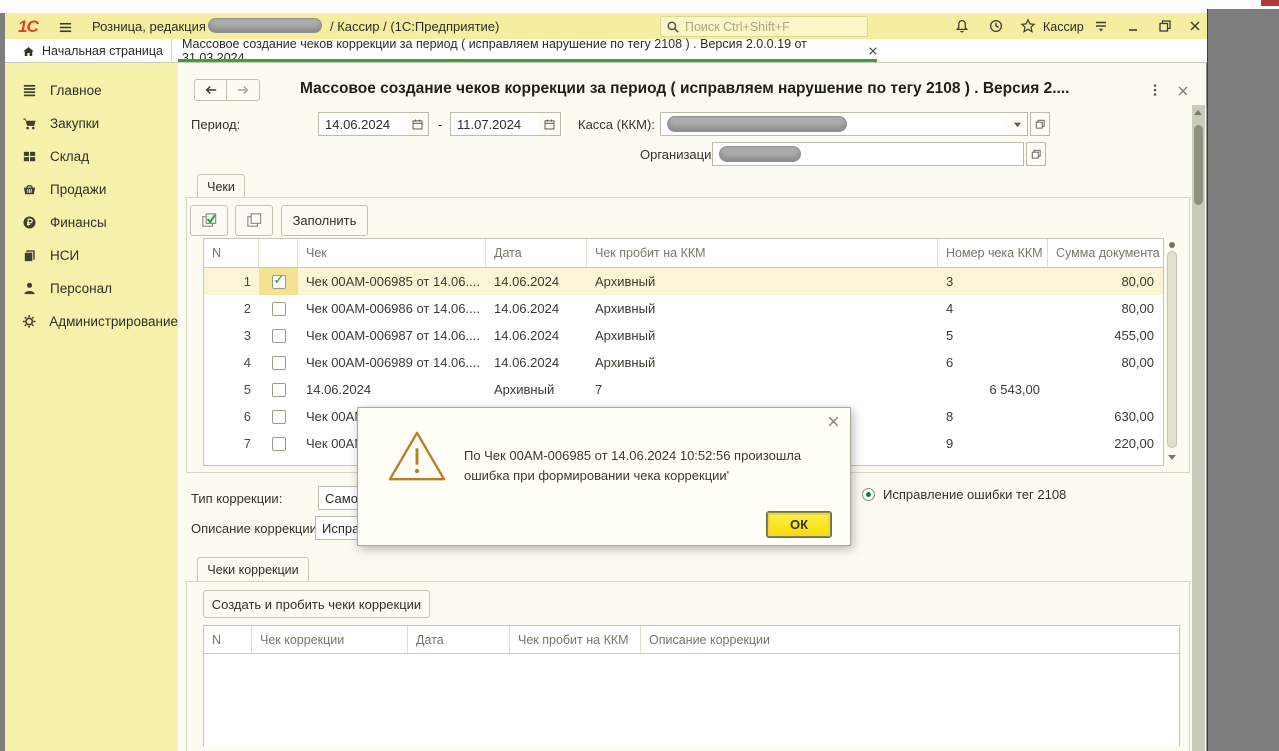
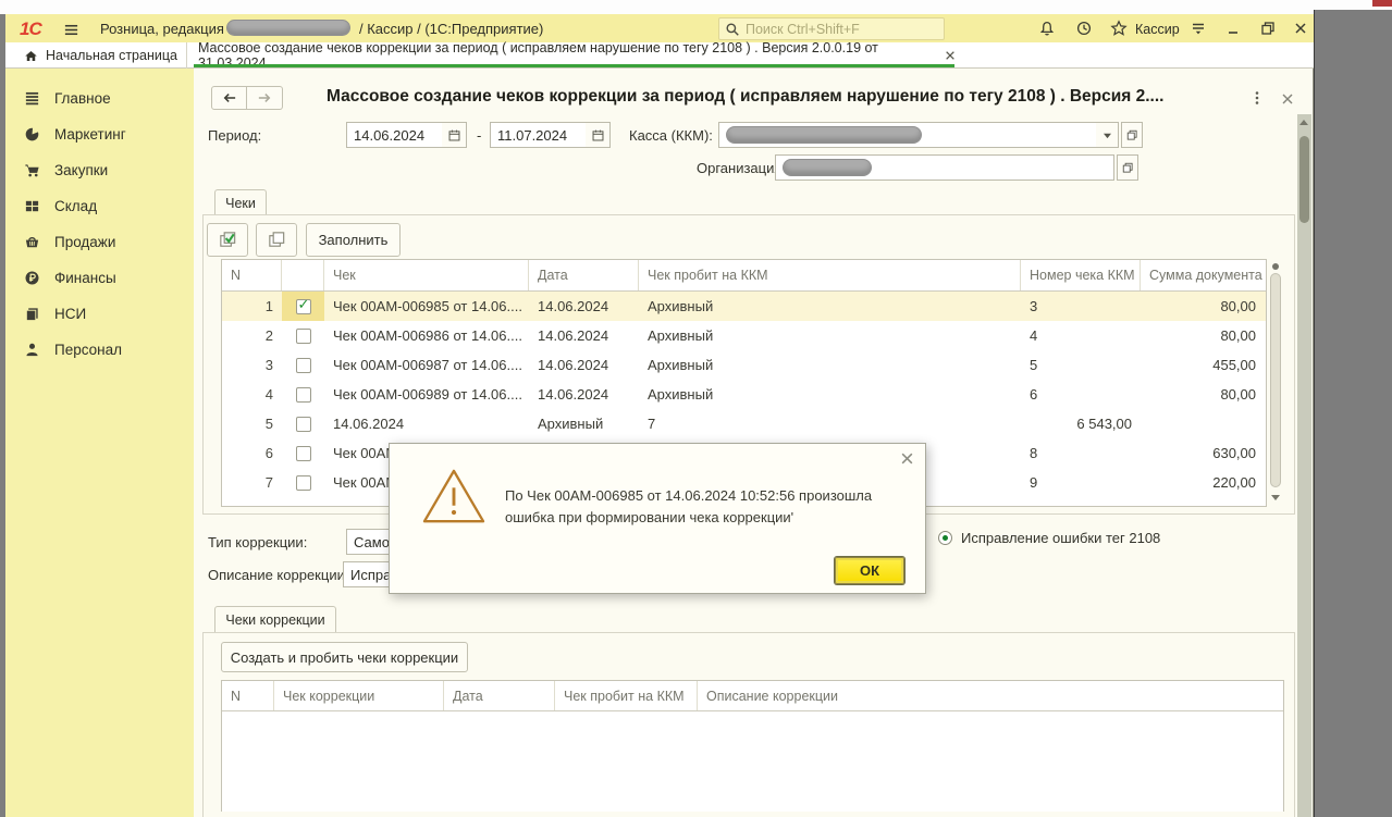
  1С
  Розница, редакция
  / Кассир / (1С:Предприятие)
  Поиск Ctrl+Shift+F
  Кассир
  Начальная страница
  Массовое создание чеков коррекции за период ( исправляем нарушение по тегу 2108 ) . Версия 2.0.0.19 от 31.03.2024
  Главное
+ Маркетинг
  Закупки
  Склад
  Продажи
  Финансы
  НСИ
  Персонал
- Администрирование
  Массовое создание чеков коррекции за период ( исправляем нарушение по тегу 2108 ) . Версия 2....
  Период:
  14.06.2024
  -
  11.07.2024
  Касса (ККМ):
  Организаци
  Чеки
  Заполнить
  N
  Чек
  Дата
  Чек пробит на ККМ
  Номер чека ККМ
  Сумма документа
  1
  Чек 00АМ-006985 от 14.06....
  14.06.2024
  Архивный
  3
  80,00
  2
  Чек 00АМ-006986 от 14.06....
  14.06.2024
  Архивный
  4
  80,00
  3
  Чек 00АМ-006987 от 14.06....
  14.06.2024
  Архивный
  5
  455,00
  4
  Чек 00АМ-006989 от 14.06....
  14.06.2024
  Архивный
  6
  80,00
  5
  14.06.2024
  Архивный
  7
  6 543,00
  6
  Чек 00А
  8
  630,00
  7
  Чек 00А
  9
  220,00
  Тип коррекции:
  Исправление ошибки тег 2108
  Описание коррекции
  Испра
  Чеки коррекции
  Создать и пробить чеки коррекции
  N
  Чек коррекции
  Дата
  Чек пробит на ККМ
  Описание коррекции
  По Чек 00АМ-006985 от 14.06.2024 10:52:56 произошла ошибка при формировании чека коррекции'
  ОК
